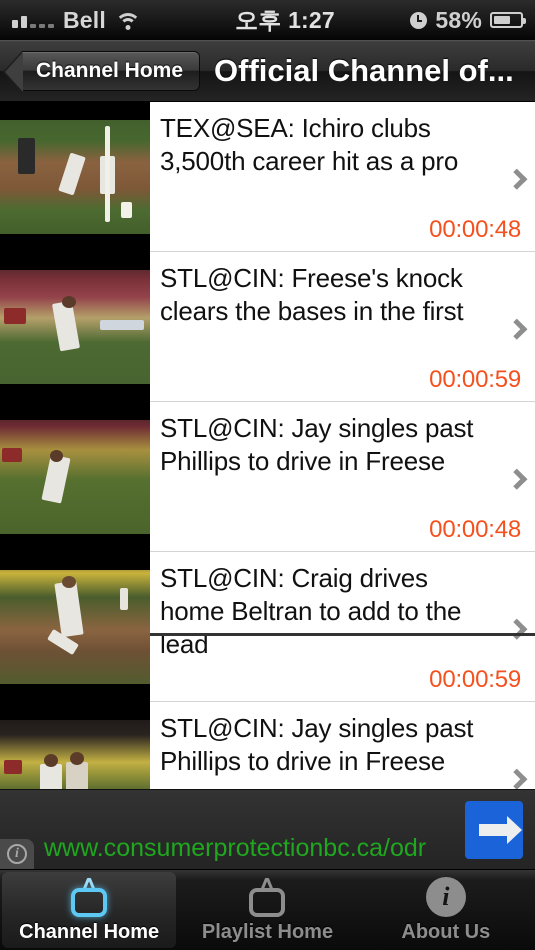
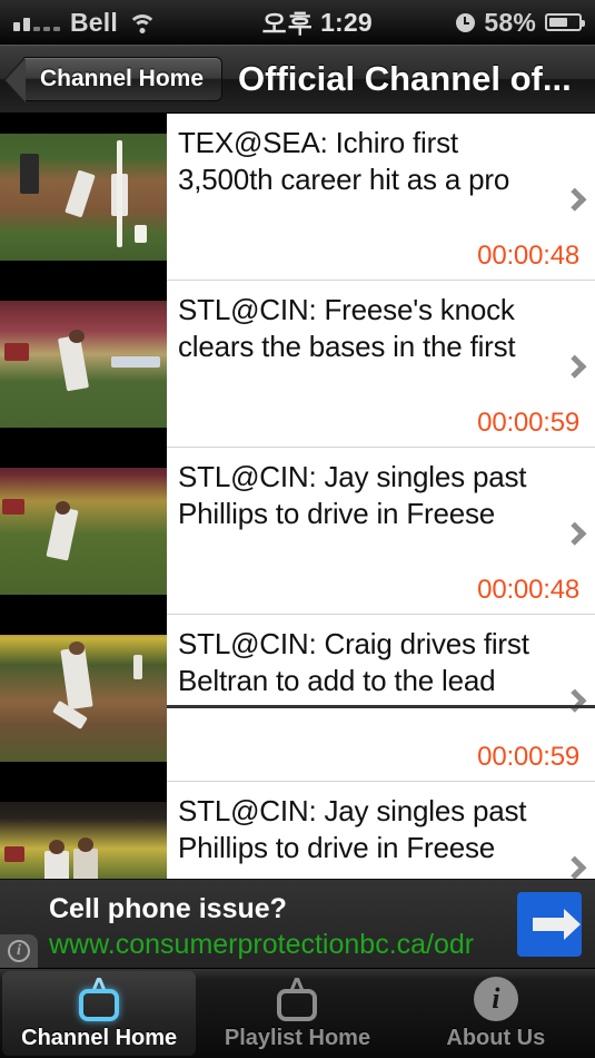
  Bell
- 오후 1:27
+ 오후 1:29
  58%
  Channel Home
  Official Channel of...
- TEX@SEA: Ichiro clubs 3,500th career hit as a pro
+ TEX@SEA: Ichiro first 3,500th career hit as a pro
  00:00:48
  STL@CIN: Freese's knock clears the bases in the first
  00:00:59
  STL@CIN: Jay singles past Phillips to drive in Freese
  00:00:48
- STL@CIN: Craig drives home Beltran to add to the lead
+ STL@CIN: Craig drives first Beltran to add to the lead
  00:00:59
  STL@CIN: Jay singles past Phillips to drive in Freese
+ Cell phone issue?
  www.consumerprotectionbc.ca/odr
  i
  Channel Home
  Playlist Home
  i
  About Us
